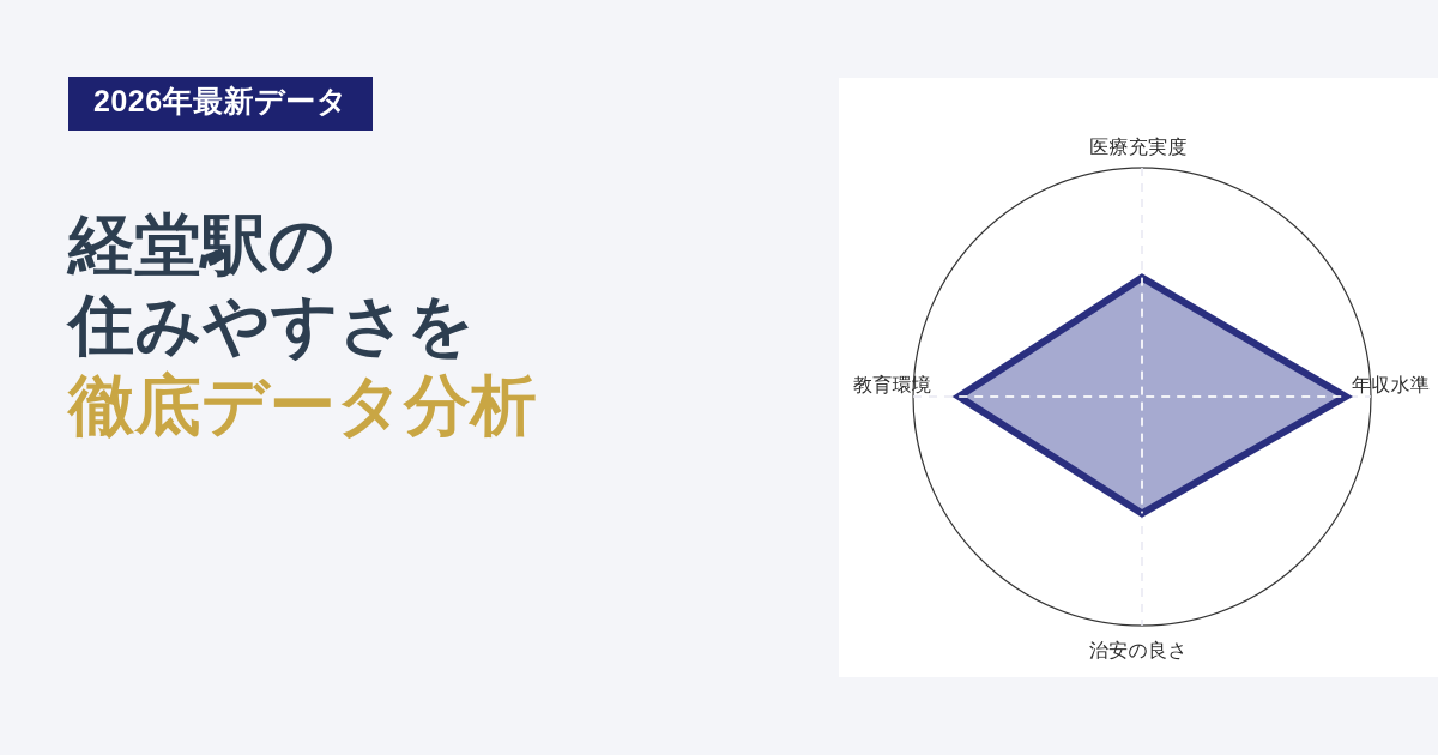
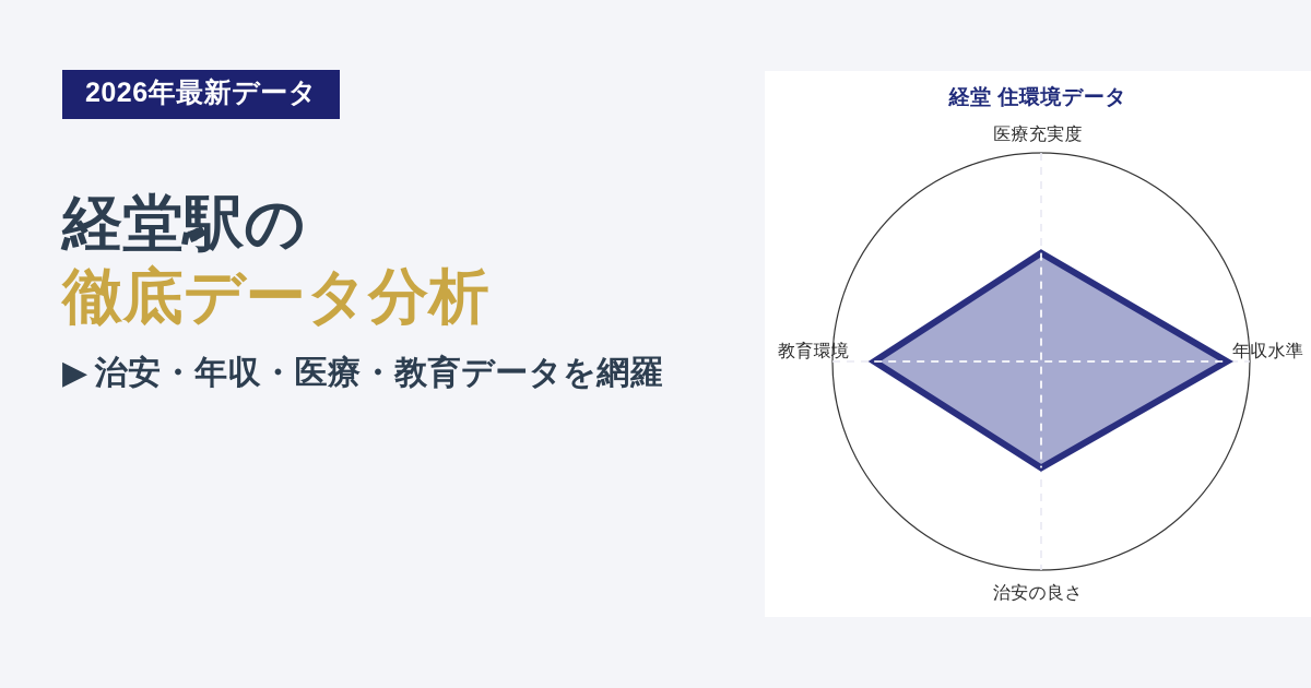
  2026年最新データ
  経堂駅の
- 住みやすさを
  徹底データ分析
+ ▶ 治安・年収・医療・教育データを網羅
+ 経堂 住環境データ
  医療充実度
  年収水準
  治安の良さ
  教育環境
